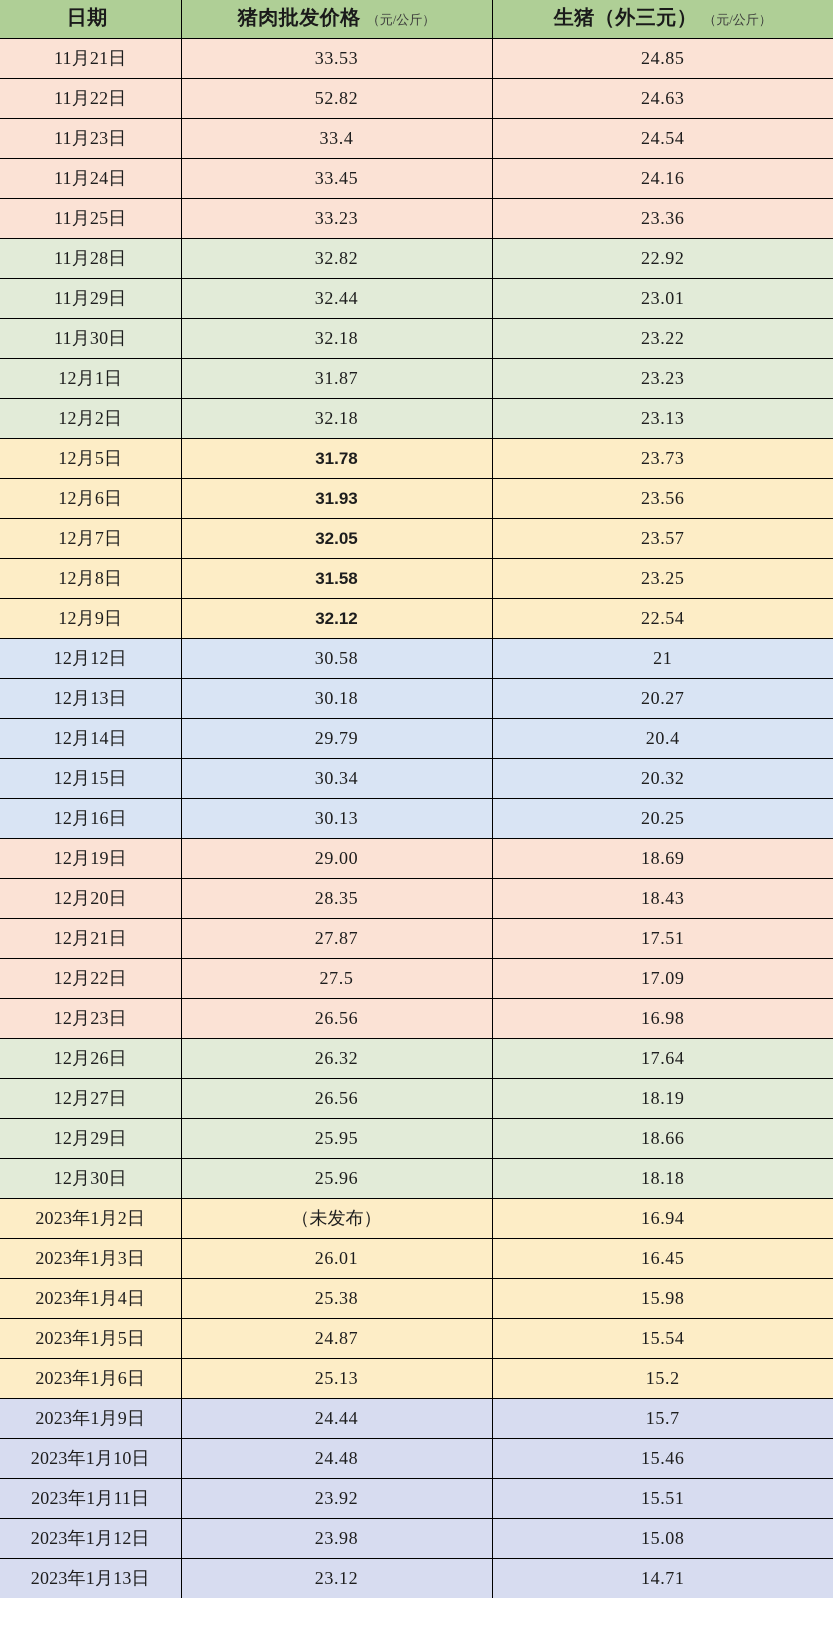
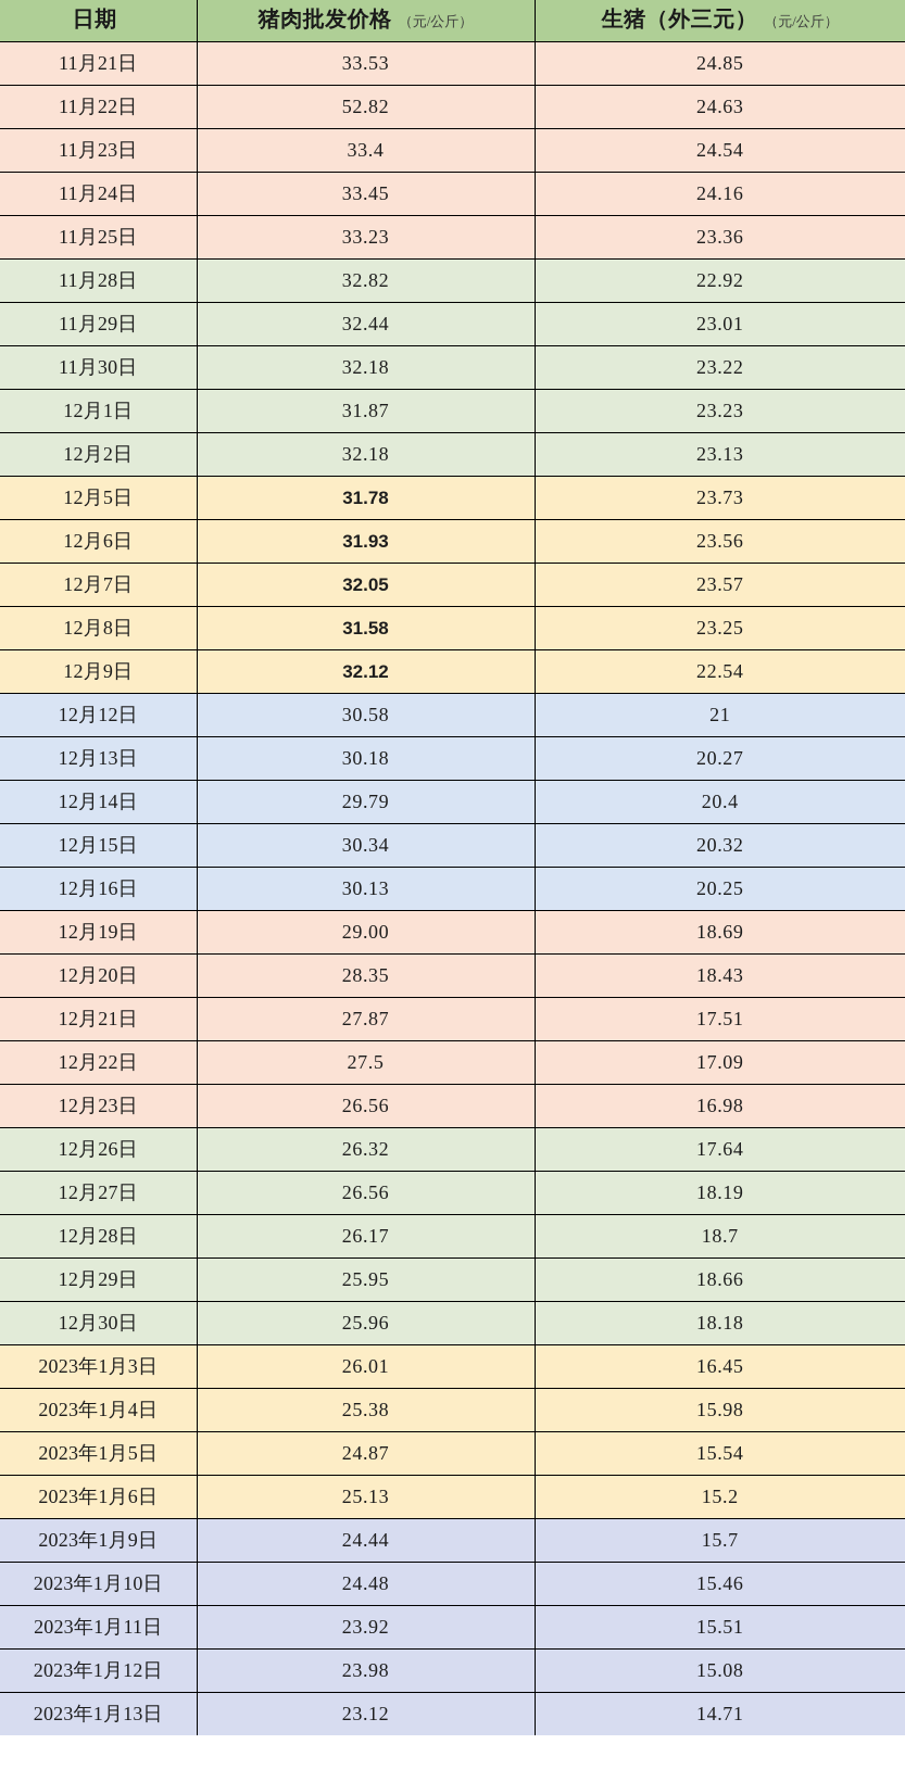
  日期	猪肉批发价格 （元/公斤）	生猪（外三元） （元/公斤）
  11月21日	33.53	24.85
  11月22日	52.82	24.63
  11月23日	33.4	24.54
  11月24日	33.45	24.16
  11月25日	33.23	23.36
  11月28日	32.82	22.92
  11月29日	32.44	23.01
  11月30日	32.18	23.22
  12月1日	31.87	23.23
  12月2日	32.18	23.13
  12月5日	31.78	23.73
  12月6日	31.93	23.56
  12月7日	32.05	23.57
  12月8日	31.58	23.25
  12月9日	32.12	22.54
  12月12日	30.58	21
  12月13日	30.18	20.27
  12月14日	29.79	20.4
  12月15日	30.34	20.32
  12月16日	30.13	20.25
  12月19日	29.00	18.69
  12月20日	28.35	18.43
  12月21日	27.87	17.51
  12月22日	27.5	17.09
  12月23日	26.56	16.98
  12月26日	26.32	17.64
  12月27日	26.56	18.19
+ 12月28日	26.17	18.7
  12月29日	25.95	18.66
  12月30日	25.96	18.18
- 2023年1月2日	（未发布）	16.94
  2023年1月3日	26.01	16.45
  2023年1月4日	25.38	15.98
  2023年1月5日	24.87	15.54
  2023年1月6日	25.13	15.2
  2023年1月9日	24.44	15.7
  2023年1月10日	24.48	15.46
  2023年1月11日	23.92	15.51
  2023年1月12日	23.98	15.08
  2023年1月13日	23.12	14.71
